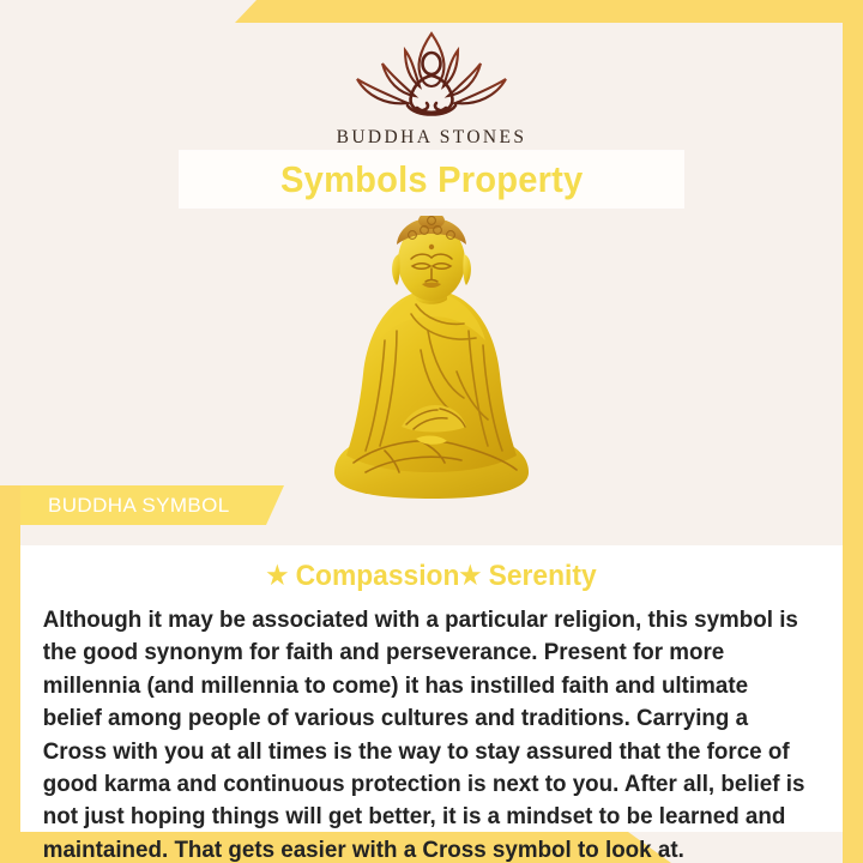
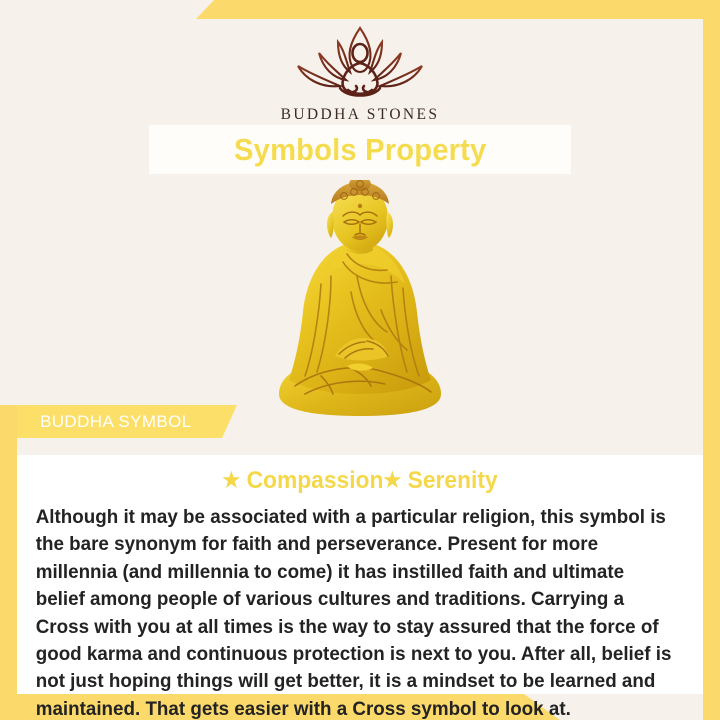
  BUDDHA STONES
  Symbols Property
  BUDDHA SYMBOL
  ★ Compassion★ Serenity
- Although it may be associated with a particular religion, this symbol is the good synonym for faith and perseverance. Present for more millennia (and millennia to come) it has instilled faith and ultimate belief among people of various cultures and traditions. Carrying a Cross with you at all times is the way to stay assured that the force of good karma and continuous protection is next to you. After all, belief is not just hoping things will get better, it is a mindset to be learned and maintained. That gets easier with a Cross symbol to look at.
+ Although it may be associated with a particular religion, this symbol is the bare synonym for faith and perseverance. Present for more millennia (and millennia to come) it has instilled faith and ultimate belief among people of various cultures and traditions. Carrying a Cross with you at all times is the way to stay assured that the force of good karma and continuous protection is next to you. After all, belief is not just hoping things will get better, it is a mindset to be learned and maintained. That gets easier with a Cross symbol to look at.
